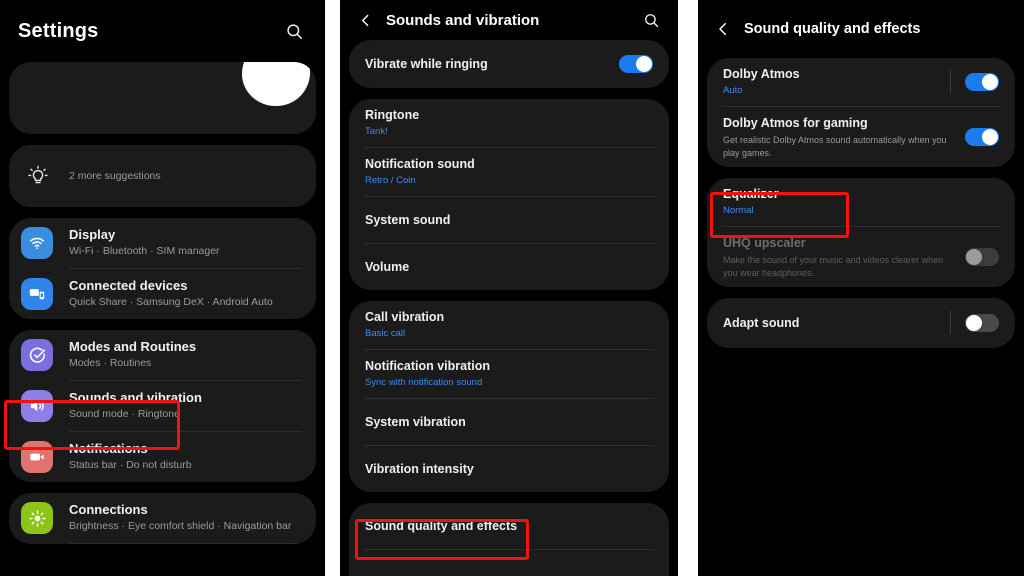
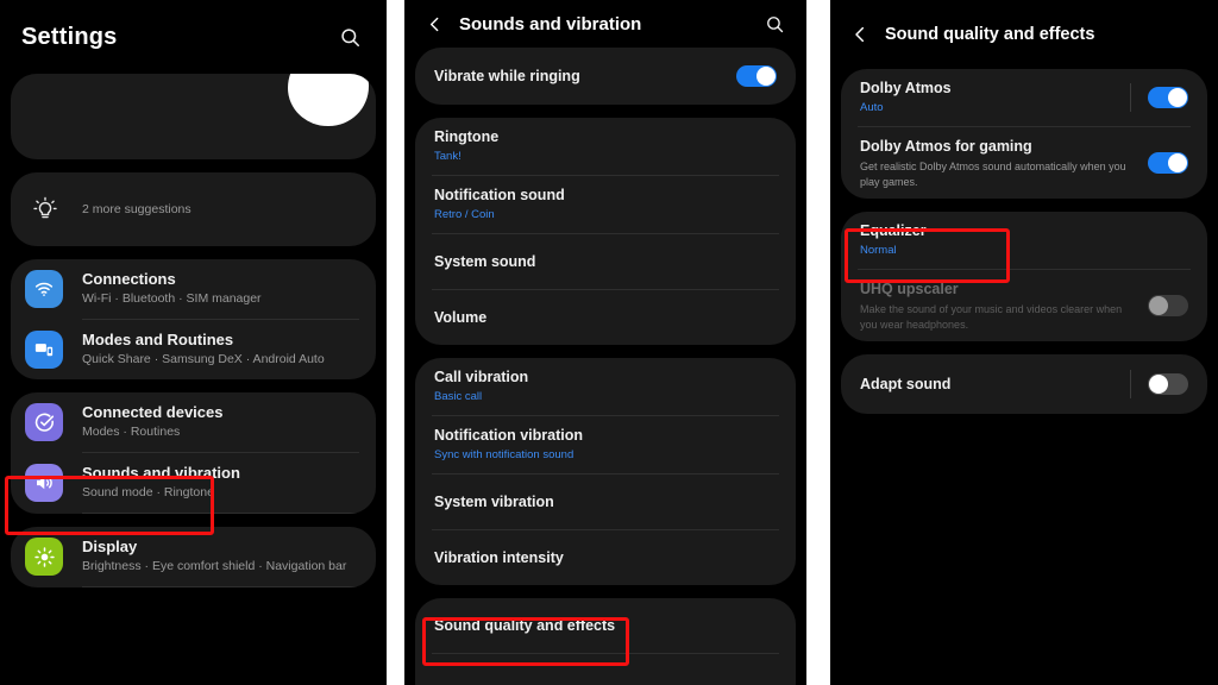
  Settings
  2 more suggestions
- Display
+ Connections
  Wi-Fi · Bluetooth · SIM manager
- Connected devices
+ Modes and Routines
  Quick Share · Samsung DeX · Android Auto
- Modes and Routines
+ Connected devices
  Modes · Routines
  Sounds and vibration
  Sound mode · Ringtone
- Notifications
- Status bar · Do not disturb
- Connections
+ Display
  Brightness · Eye comfort shield · Navigation bar
  Sounds and vibration
  Vibrate while ringing
  Ringtone
  Tank!
  Notification sound
  Retro / Coin
  System sound
  Volume
  Call vibration
  Basic call
  Notification vibration
  Sync with notification sound
  System vibration
  Vibration intensity
  Sound quality and effects
  Sound quality and effects
  Dolby Atmos
  Auto
  Dolby Atmos for gaming
  Get realistic Dolby Atmos sound automatically when you play games.
  Equalizer
  Normal
  UHQ upscaler
  Make the sound of your music and videos clearer when you wear headphones.
  Adapt sound
